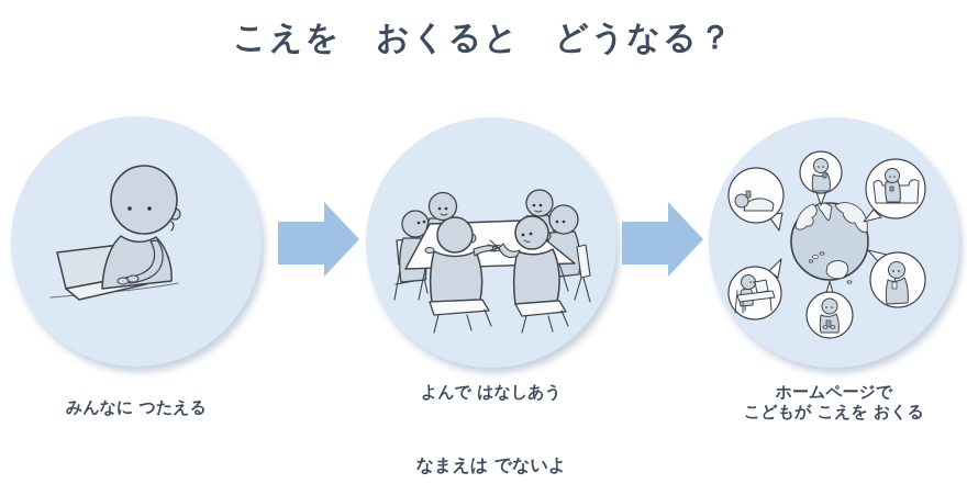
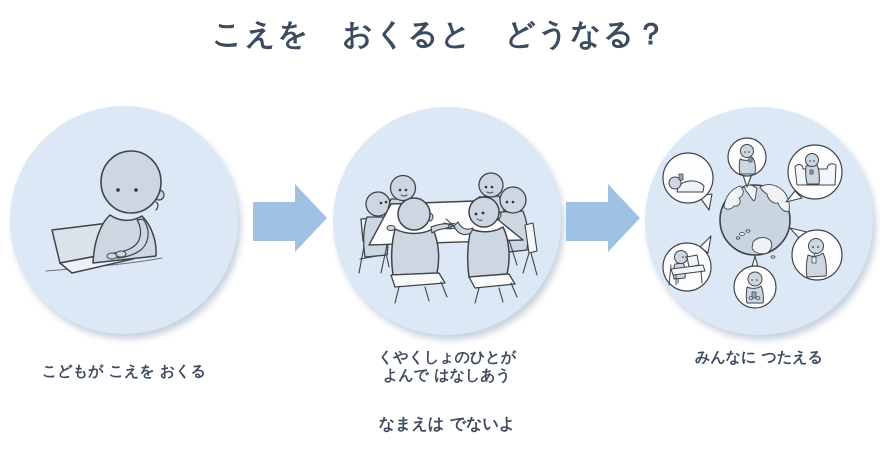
  こえを おくると どうなる？
- みんなに つたえる
+ こどもが こえを おくる
+ くやくしょのひとが
  よんで はなしあう
- ホームページで
- こどもが こえを おくる
+ みんなに つたえる
  なまえは でないよ
